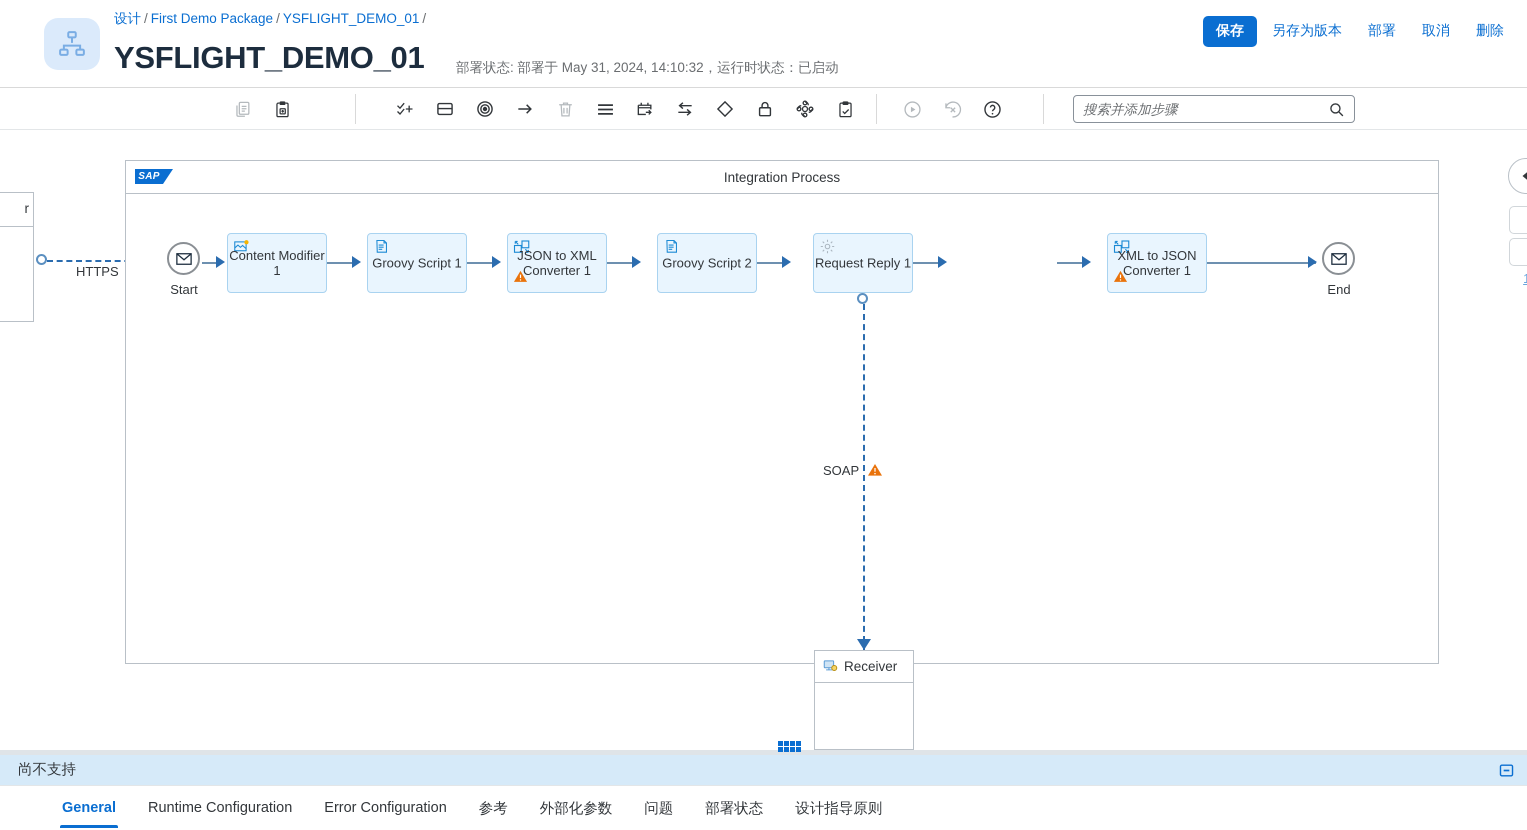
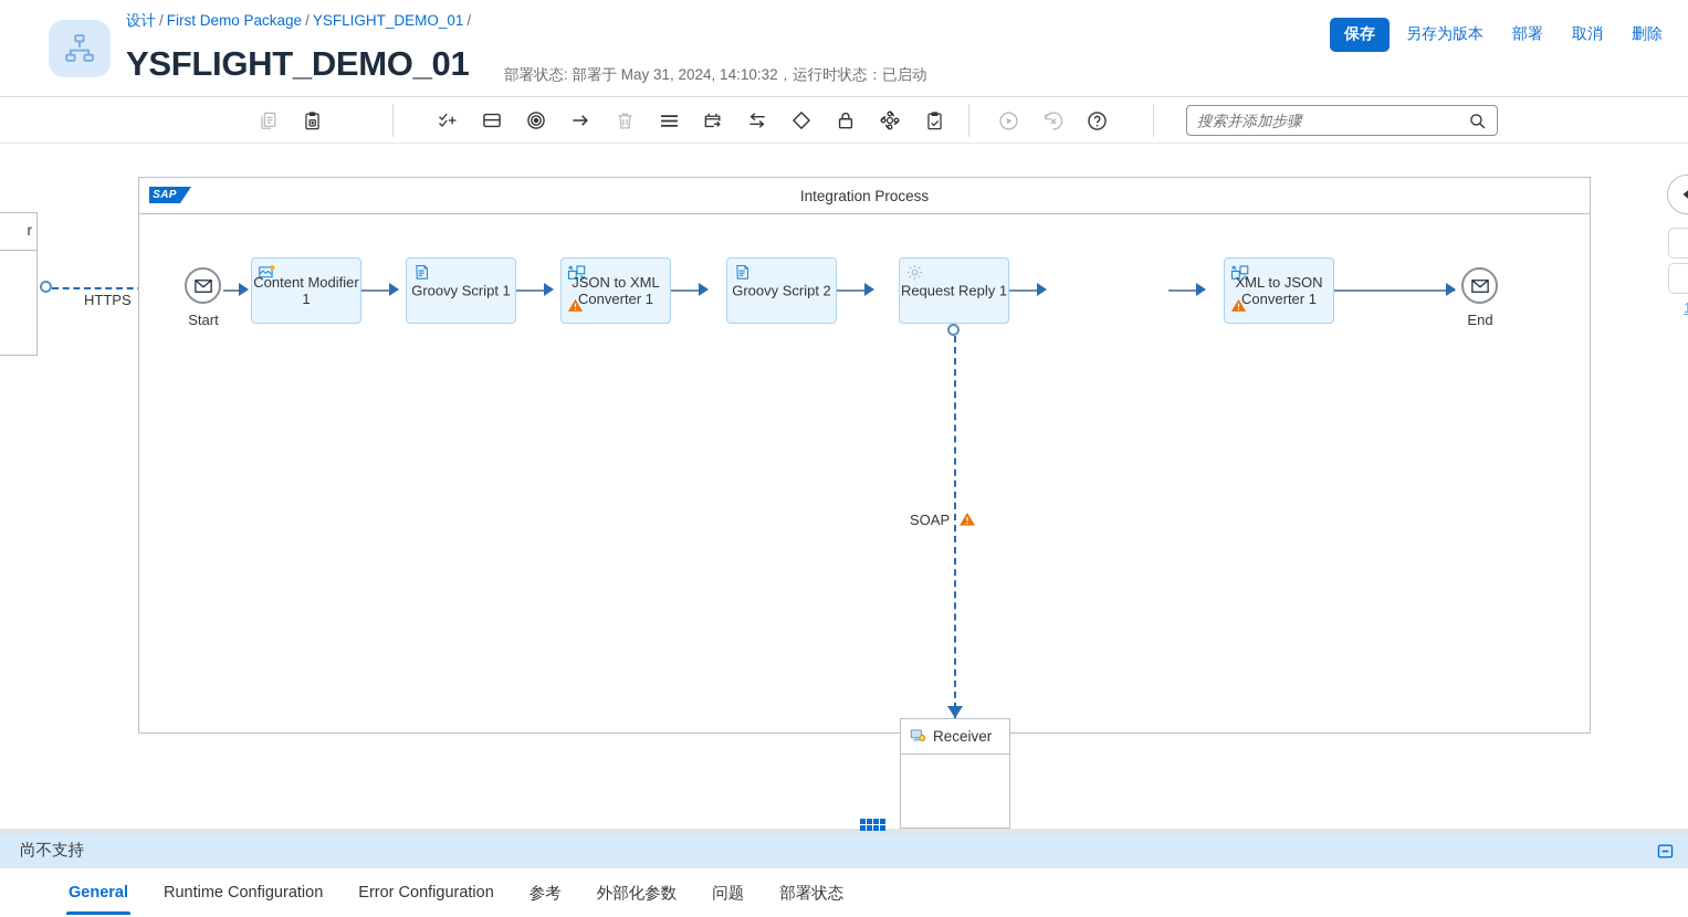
  设计 / First Demo Package / YSFLIGHT_DEMO_01 /
  YSFLIGHT_DEMO_01
  部署状态: 部署于 May 31, 2024, 14:10:32，运行时状态：已启动
  保存
  另存为版本
  部署
  取消
  删除
  搜索并添加步骤
  r
  HTTPS
  SAP
  Integration Process
  Start
  Content Modifier 1
  Groovy Script 1
  JSON to XML Converter 1
  Groovy Script 2
  Request Reply 1
  XML to JSON Converter 1
  End
  SOAP
  Receiver
  尚不支持
  General
  Runtime Configuration
  Error Configuration
  参考
  外部化参数
  问题
  部署状态
- 设计指导原则
